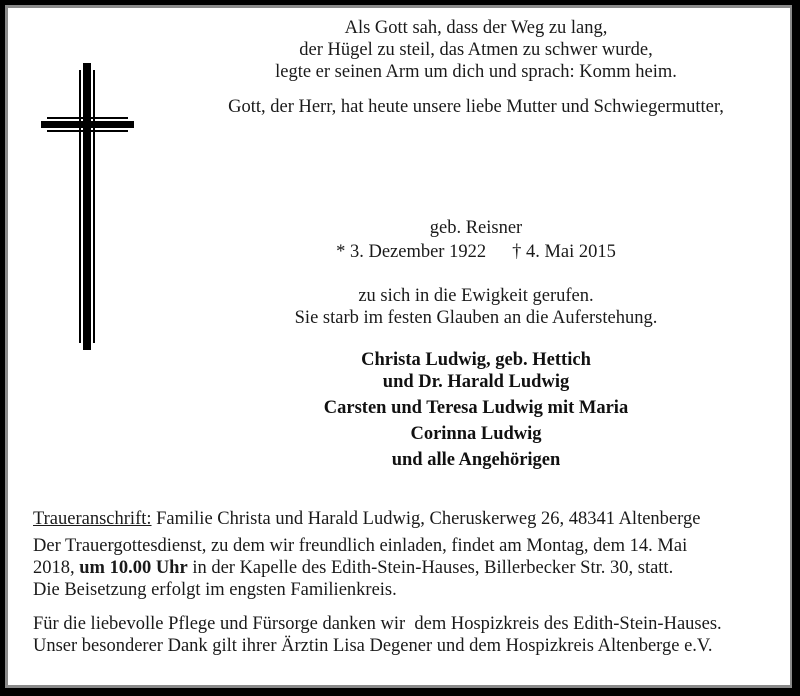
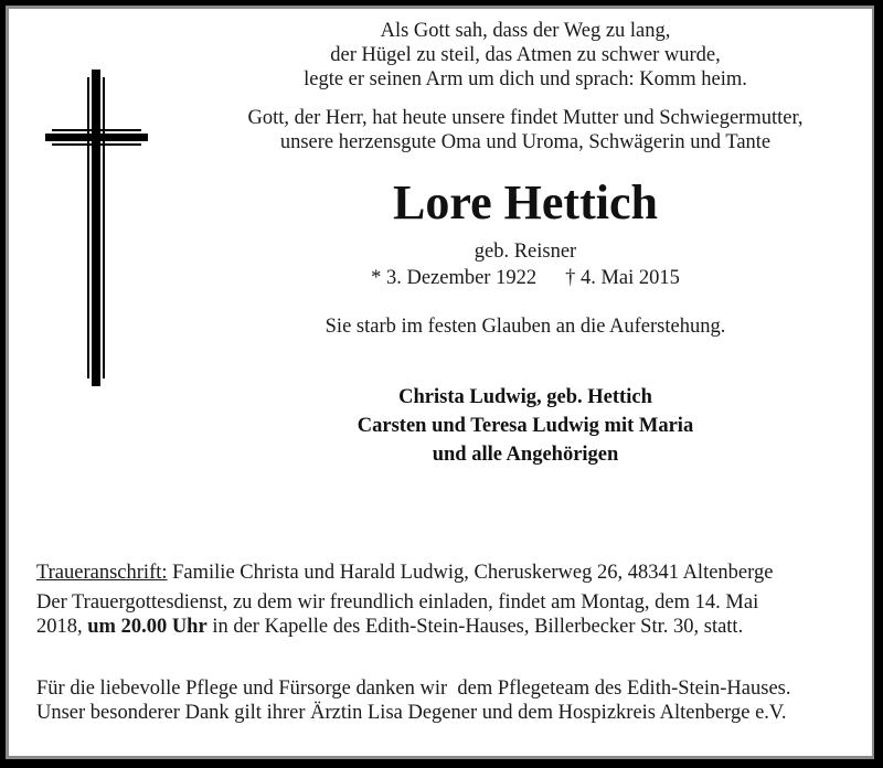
  Als Gott sah, dass der Weg zu lang,
  der Hügel zu steil, das Atmen zu schwer wurde,
  legte er seinen Arm um dich und sprach: Komm heim.
- Gott, der Herr, hat heute unsere liebe Mutter und Schwiegermutter,
+ Gott, der Herr, hat heute unsere findet Mutter und Schwiegermutter,
+ unsere herzensgute Oma und Uroma, Schwägerin und Tante
+ Lore Hettich
  geb. Reisner
  * 3. Dezember 1922 † 4. Mai 2015
- zu sich in die Ewigkeit gerufen.
  Sie starb im festen Glauben an die Auferstehung.
  Christa Ludwig, geb. Hettich
- und Dr. Harald Ludwig
  Carsten und Teresa Ludwig mit Maria
- Corinna Ludwig
  und alle Angehörigen
  Traueranschrift: Familie Christa und Harald Ludwig, Cheruskerweg 26, 48341 Altenberge
  Der Trauergottesdienst, zu dem wir freundlich einladen, findet am Montag, dem 14. Mai
- 2018, um 10.00 Uhr in der Kapelle des Edith-Stein-Hauses, Billerbecker Str. 30, statt.
+ 2018, um 20.00 Uhr in der Kapelle des Edith-Stein-Hauses, Billerbecker Str. 30, statt.
- Die Beisetzung erfolgt im engsten Familienkreis.
- Für die liebevolle Pflege und Fürsorge danken wir dem Hospizkreis des Edith-Stein-Hauses.
+ Für die liebevolle Pflege und Fürsorge danken wir dem Pflegeteam des Edith-Stein-Hauses.
  Unser besonderer Dank gilt ihrer Ärztin Lisa Degener und dem Hospizkreis Altenberge e.V.
